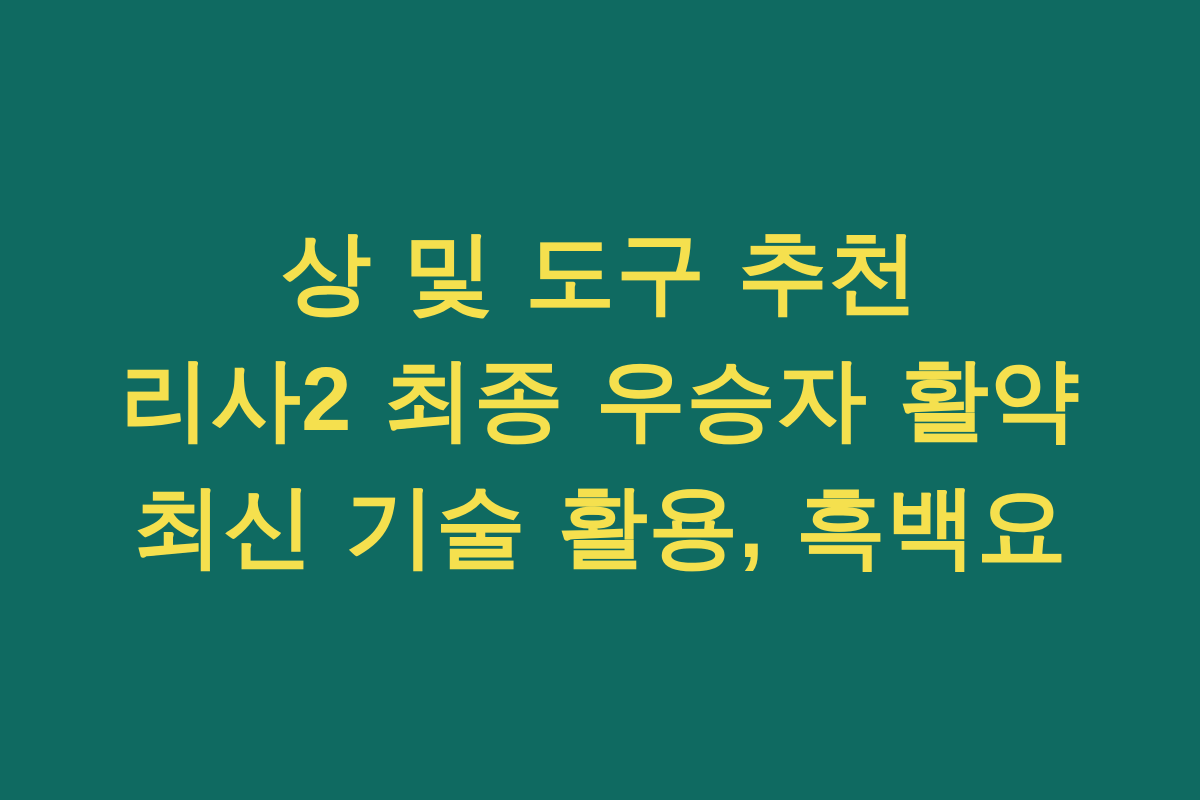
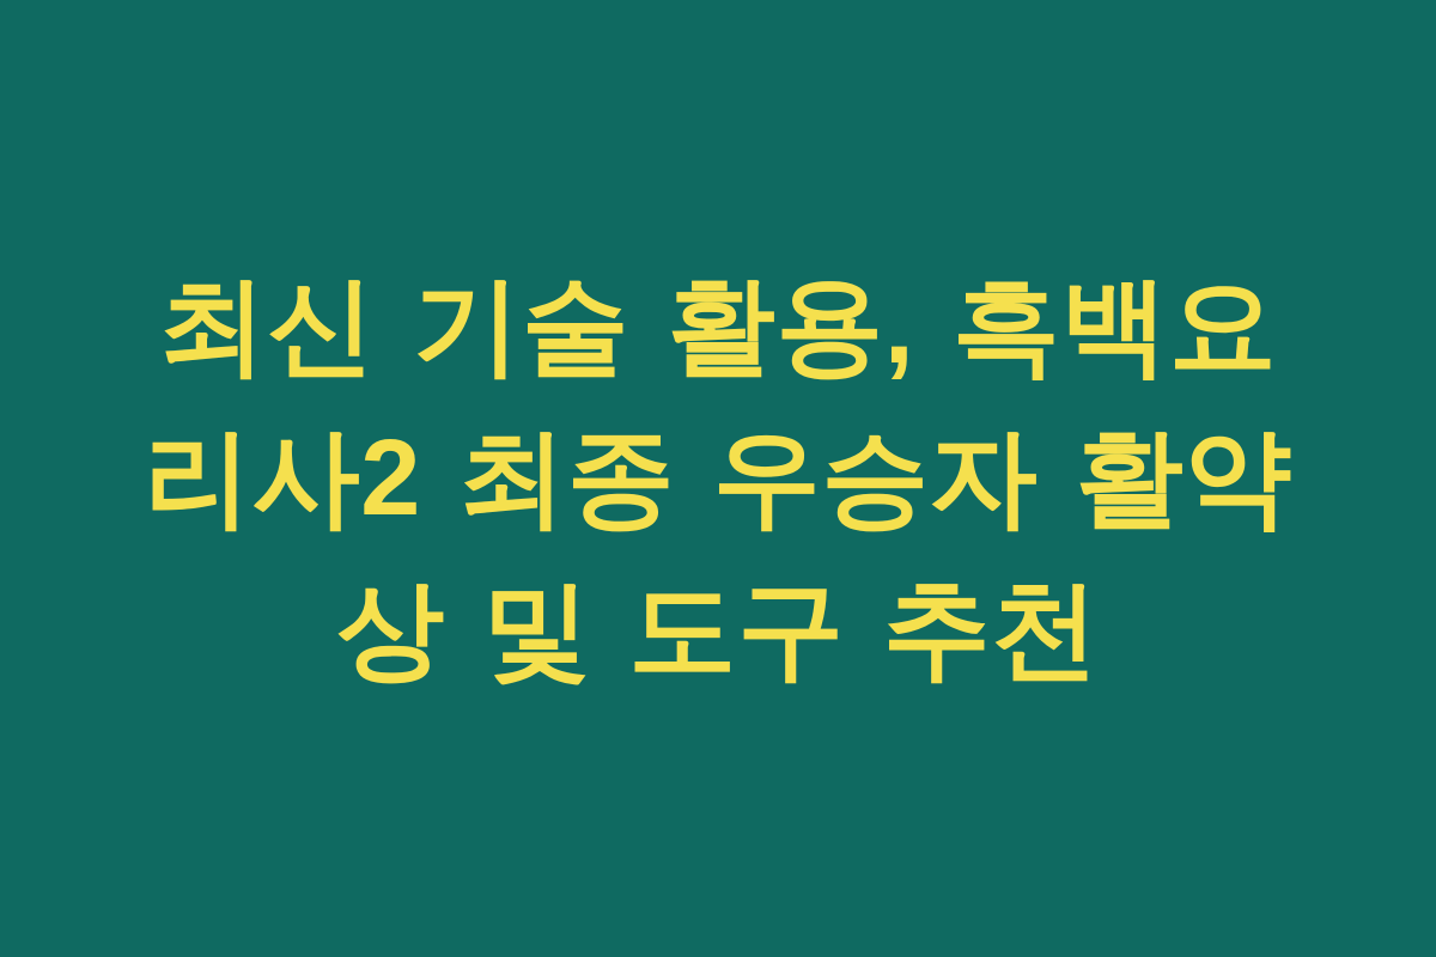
- 상 및 도구 추천
+ 최신 기술 활용, 흑백요
  리사2 최종 우승자 활약
- 최신 기술 활용, 흑백요
+ 상 및 도구 추천
